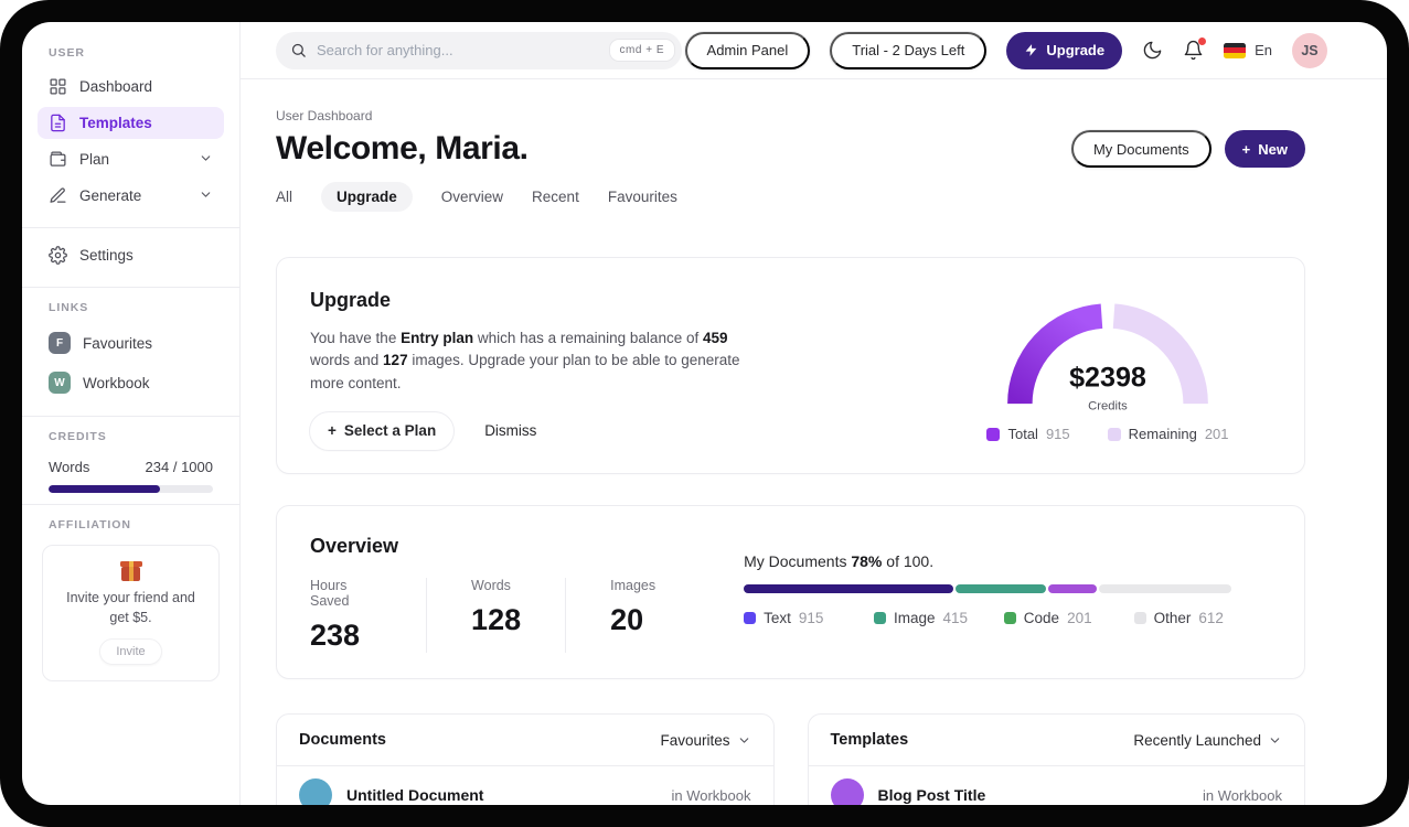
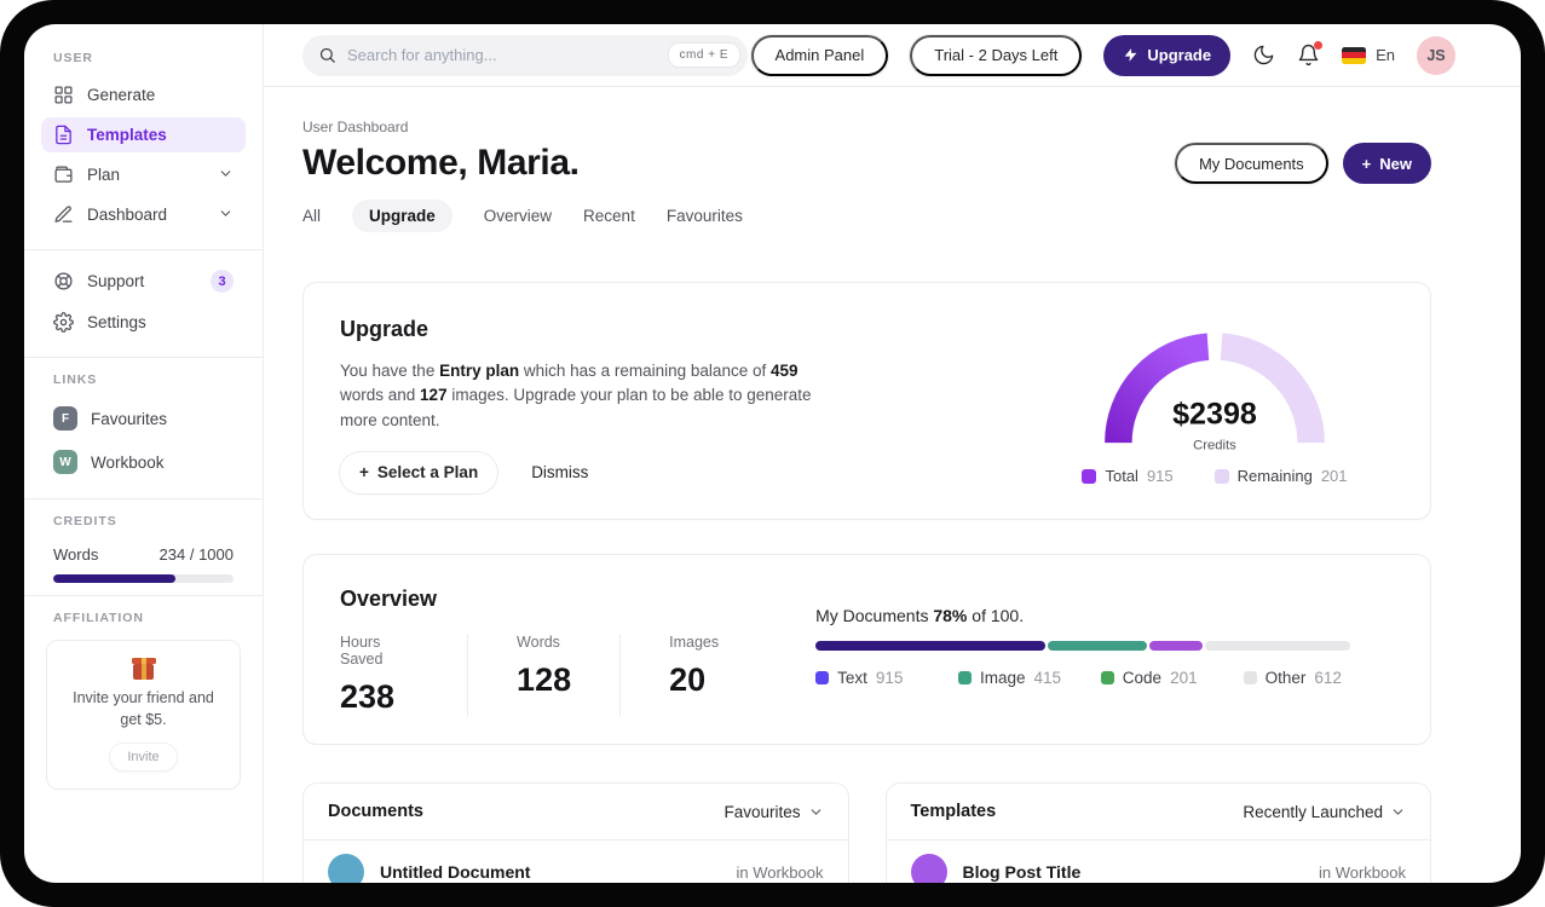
  USER
- Dashboard
+ Generate
  Templates
  Plan
- Generate
+ Dashboard
+ Support
+ 3
  Settings
  LINKS
  F
  Favourites
  W
  Workbook
  CREDITS
  Words
  234 / 1000
  AFFILIATION
  Invite your friend and get $5.
  Invite
  Search for anything...
  cmd + E
  Admin Panel
  Trial - 2 Days Left
  Upgrade
  En
  JS
  User Dashboard
  Welcome, Maria.
  My Documents
  +
  New
  All
  Upgrade
  Overview
  Recent
  Favourites
  Upgrade
  You have the Entry plan which has a remaining balance of 459 words and 127 images. Upgrade your plan to be able to generate more content.
  +
  Select a Plan
  Dismiss
  $2398
  Credits
  Total
  915
  Remaining
  201
  Overview
  Hours Saved
  238
  Words
  128
  Images
  20
  My Documents 78% of 100.
  Text
  915
  Image
  415
  Code
  201
  Other
  612
  Documents
  Favourites
  Untitled Document
  in Workbook
  Templates
  Recently Launched
  Blog Post Title
  in Workbook
